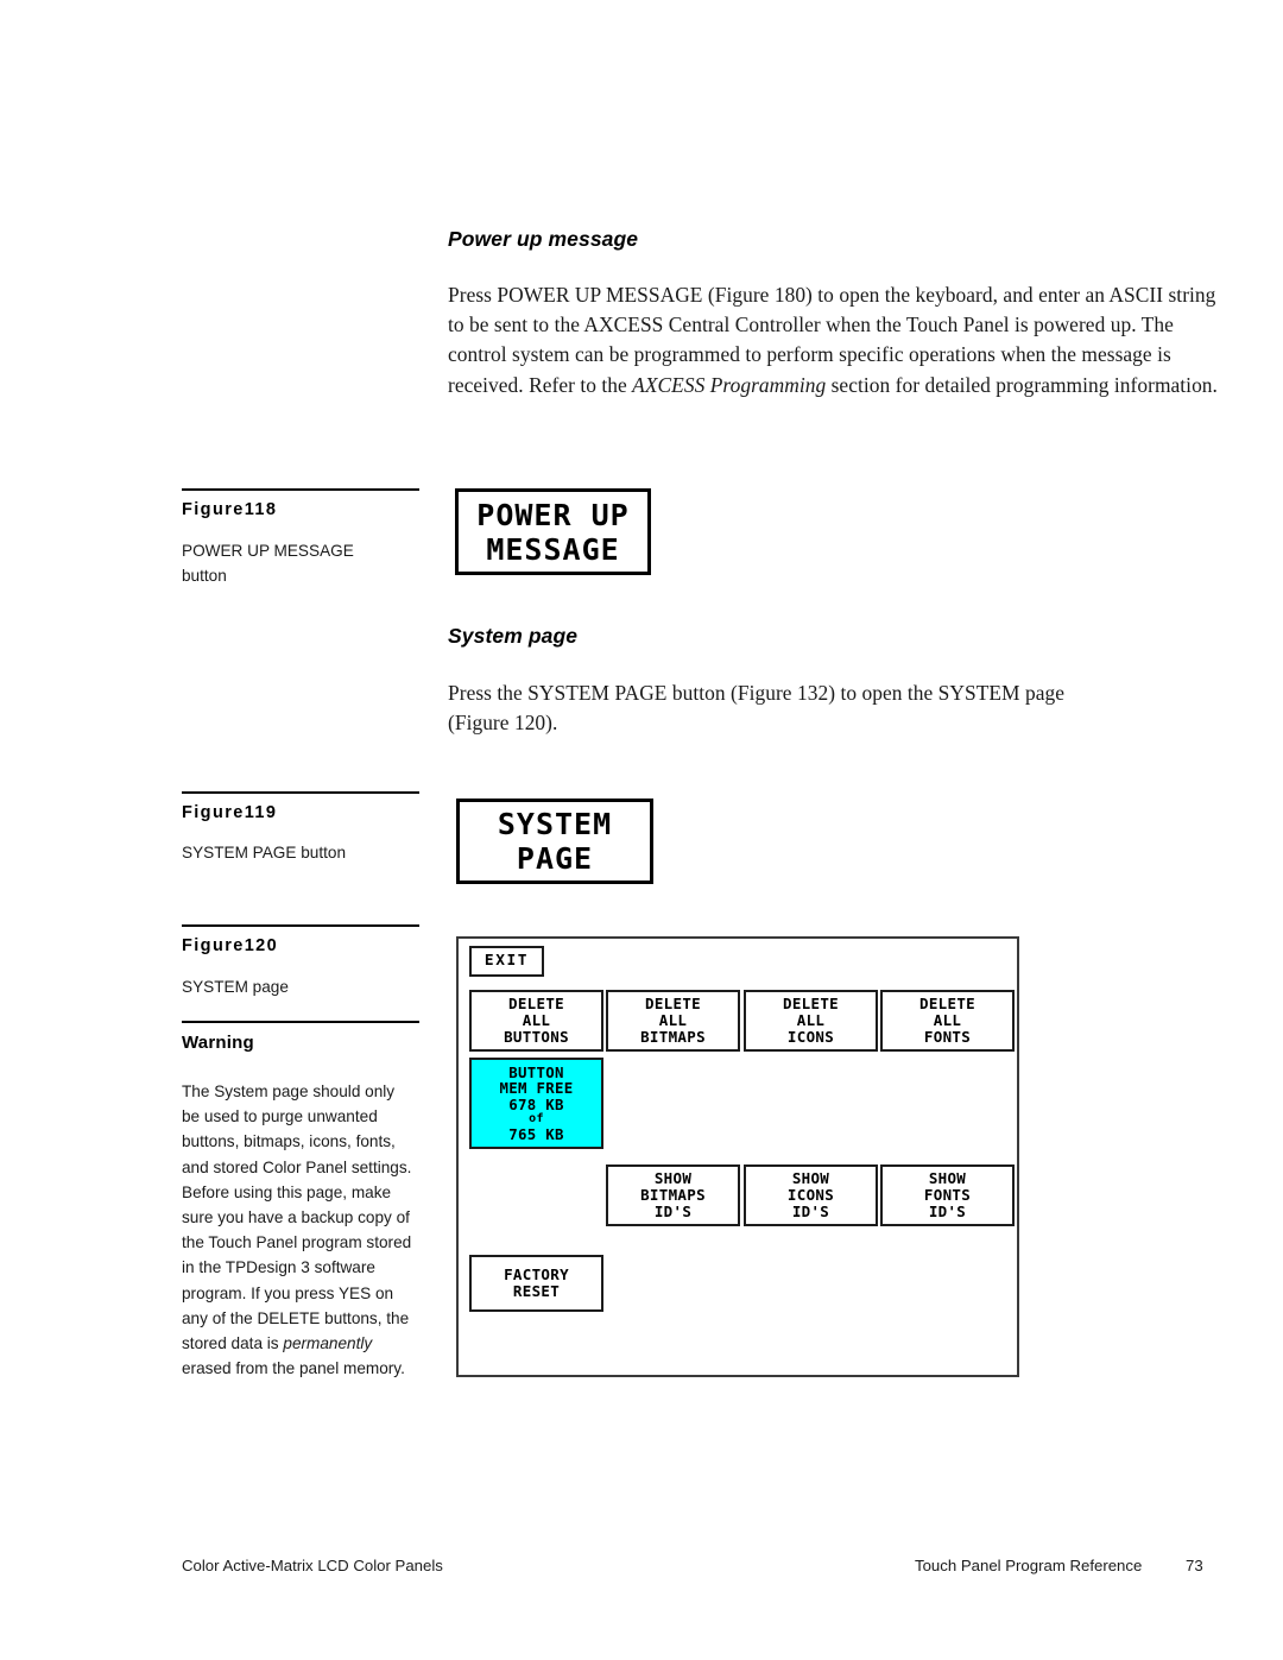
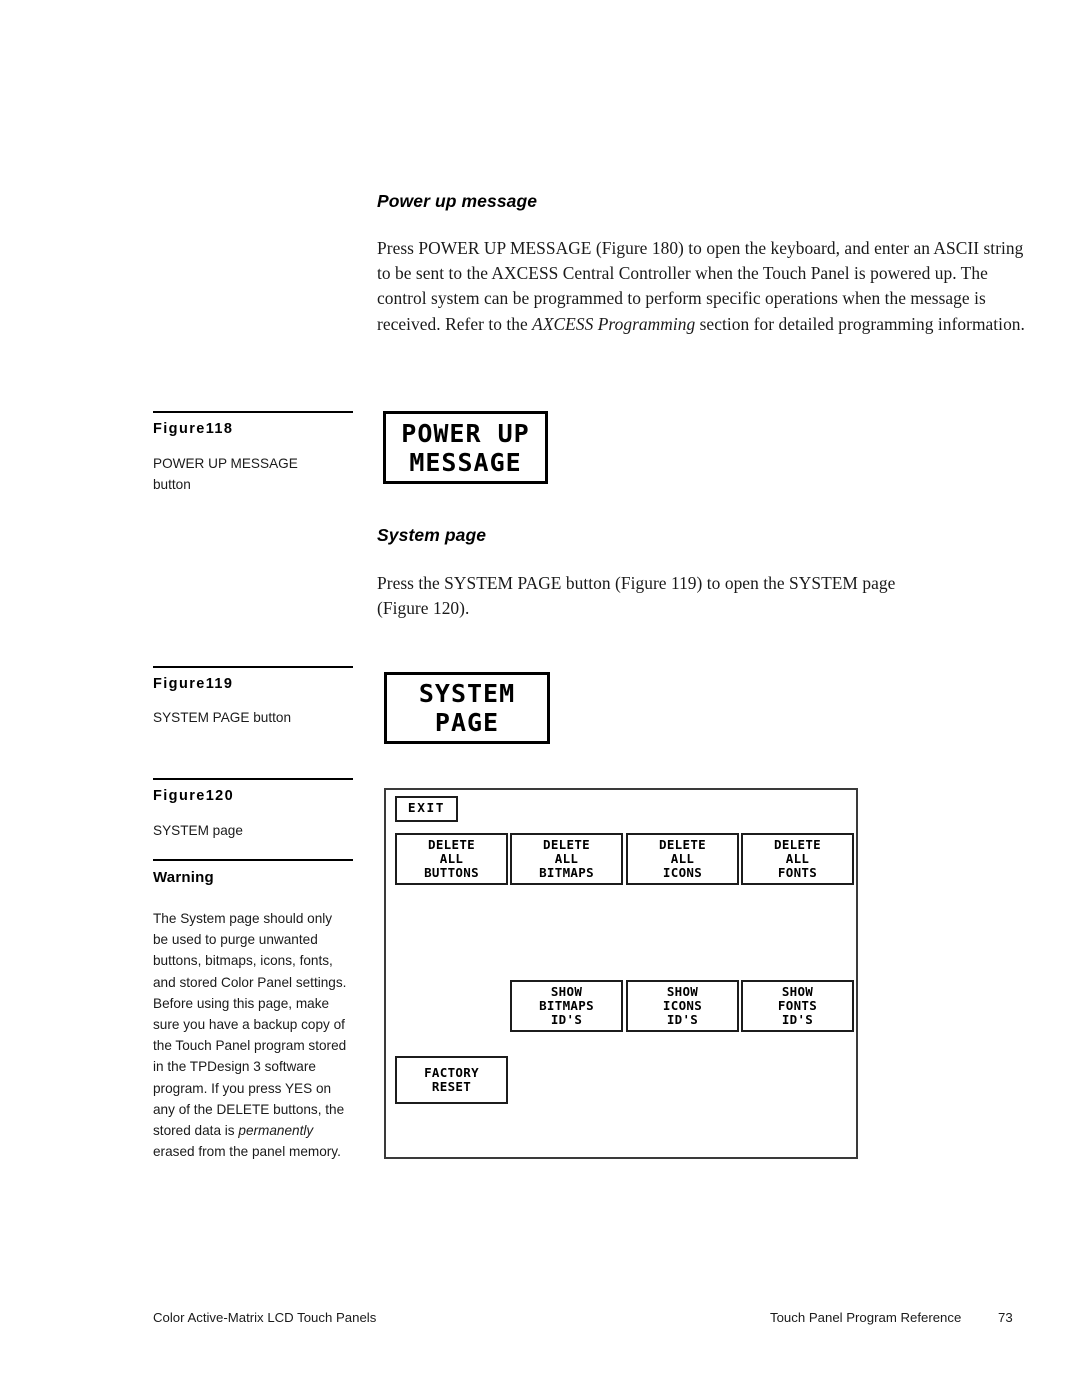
  Power up message
  Press POWER UP MESSAGE (Figure 180) to open the keyboard, and enter an ASCII string to be sent to the AXCESS Central Controller when the Touch Panel is powered up. The control system can be programmed to perform specific operations when the message is received. Refer to the AXCESS Programming section for detailed programming information.
  Figure118
  POWER UP MESSAGE
  button
  POWER UP
  MESSAGE
  System page
- Press the SYSTEM PAGE button (Figure 132) to open the SYSTEM page (Figure 120).
+ Press the SYSTEM PAGE button (Figure 119) to open the SYSTEM page (Figure 120).
  Figure119
  SYSTEM PAGE button
  SYSTEM
  PAGE
  Figure120
  SYSTEM page
  Warning
  The System page should only be used to purge unwanted buttons, bitmaps, icons, fonts, and stored Color Panel settings. Before using this page, make sure you have a backup copy of the Touch Panel program stored in the TPDesign 3 software program. If you press YES on any of the DELETE buttons, the stored data is permanently erased from the panel memory.
  EXIT
  DELETE
  ALL
  BUTTONS
  DELETE
  ALL
  BITMAPS
  DELETE
  ALL
  ICONS
  DELETE
  ALL
  FONTS
- BUTTON
- MEM FREE
- 678 KB
- of
- 765 KB
  SHOW
  BITMAPS
  ID'S
  SHOW
  ICONS
  ID'S
  SHOW
  FONTS
  ID'S
  FACTORY
  RESET
- Color Active-Matrix LCD Color Panels
+ Color Active-Matrix LCD Touch Panels
  Touch Panel Program Reference
  73
